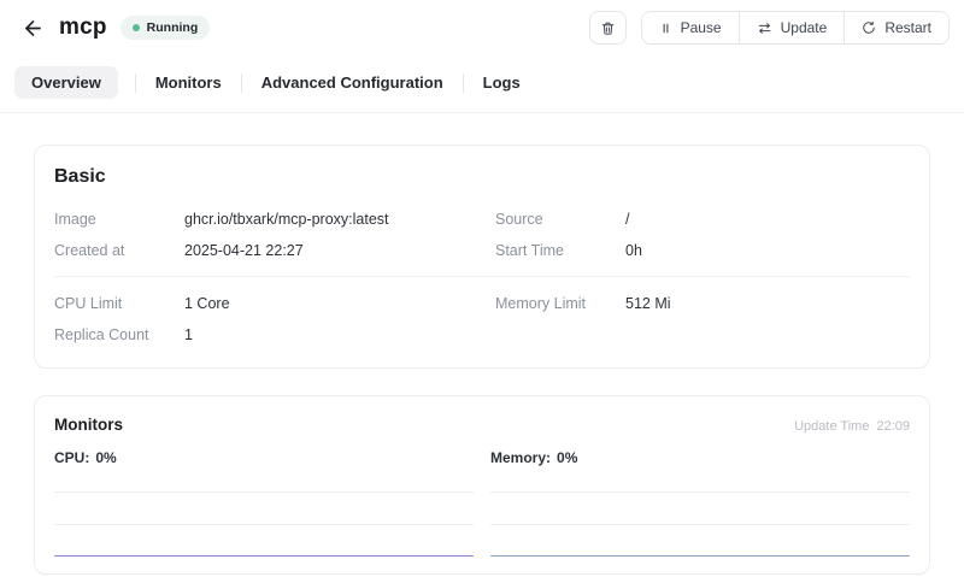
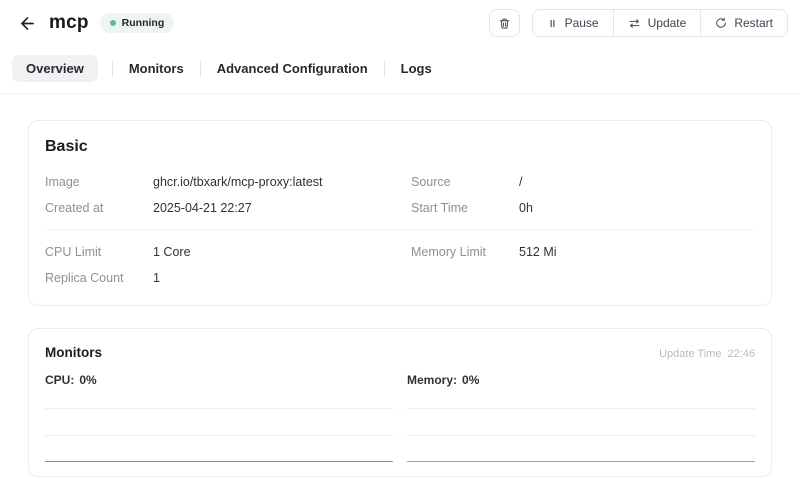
  mcp
  Running
  Pause
  Update
  Restart
  Overview
  Monitors
  Advanced Configuration
  Logs
  Basic
  Image
  ghcr.io/tbxark/mcp-proxy:latest
  Created at
  2025-04-21 22:27
  Source
  /
  Start Time
  0h
  CPU Limit
  1 Core
  Replica Count
  1
  Memory Limit
  512 Mi
  Monitors
  Update Time
- 22:09
+ 22:46
  CPU:
  0%
  Memory:
  0%
